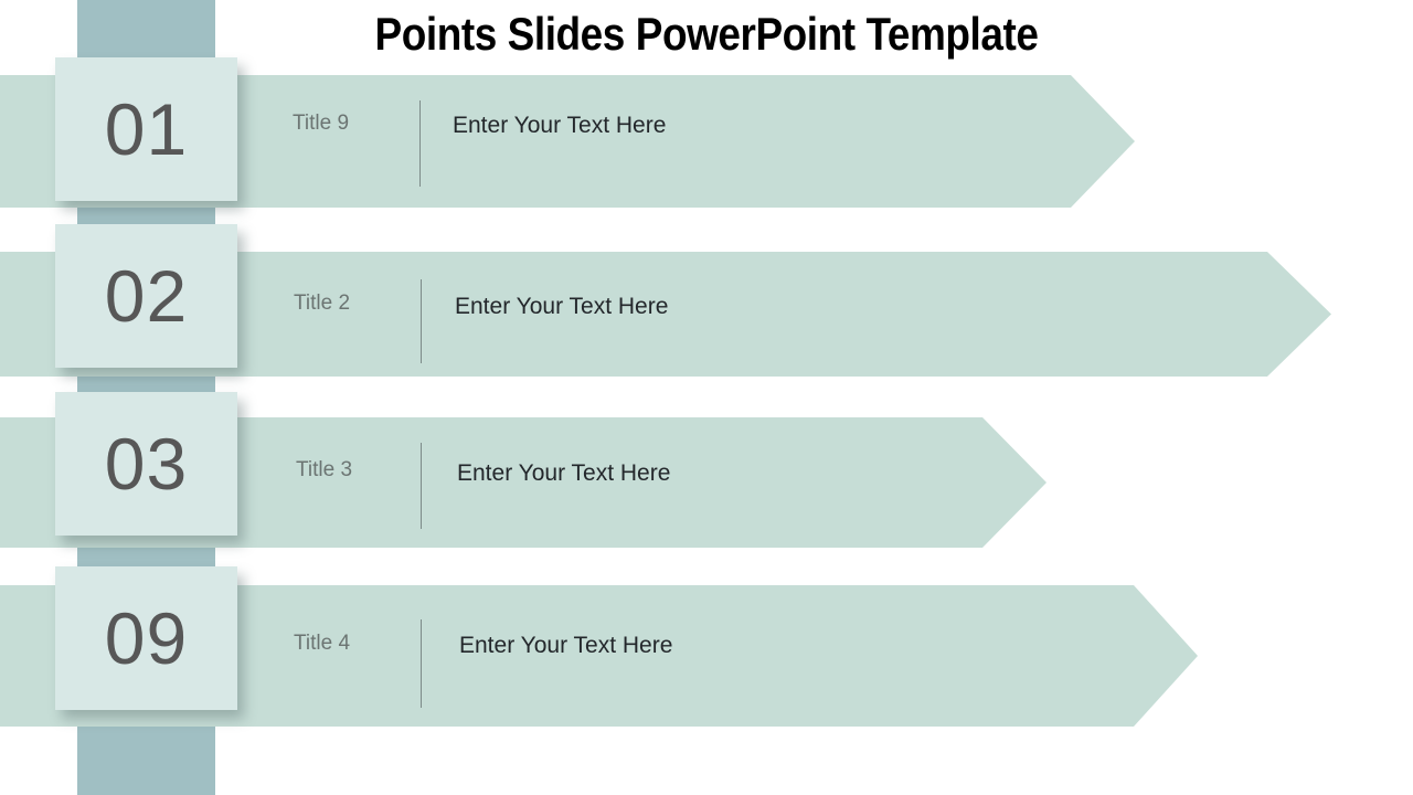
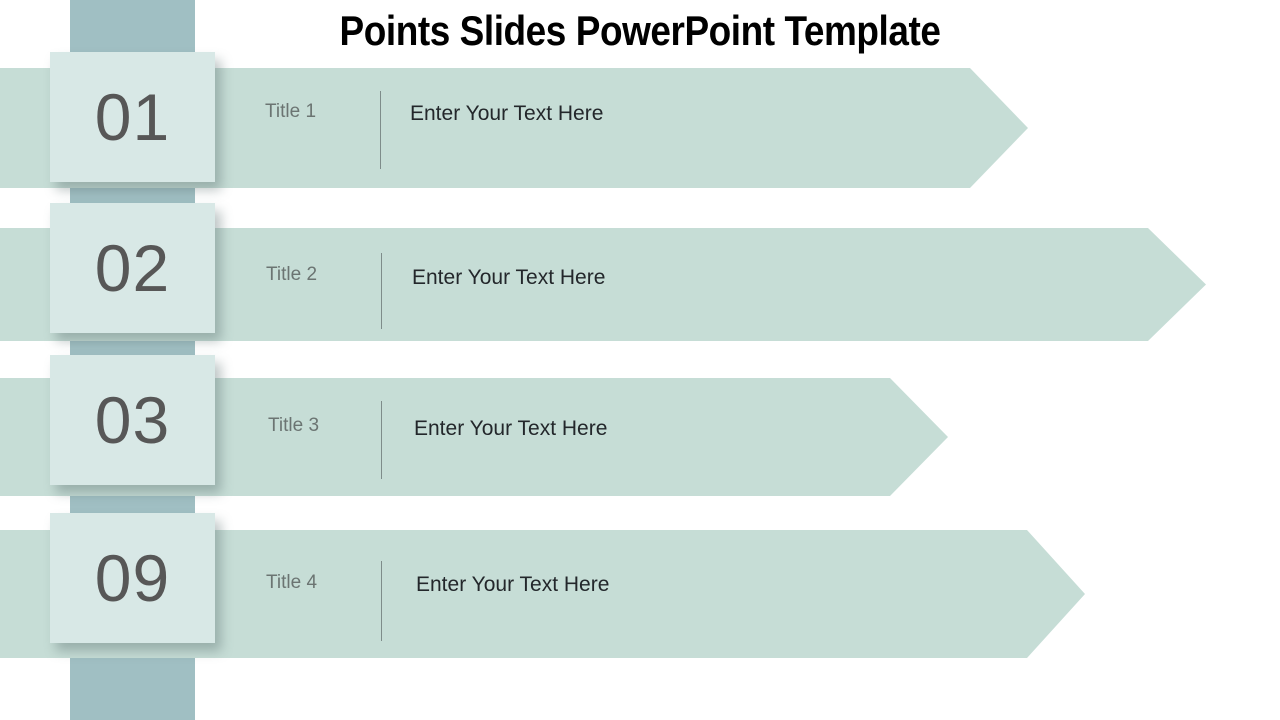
  Points Slides PowerPoint Template
- Title 9
+ Title 1
  Enter Your Text Here
  Title 2
  Enter Your Text Here
  Title 3
  Enter Your Text Here
  Title 4
  Enter Your Text Here
  01
  02
  03
  09
